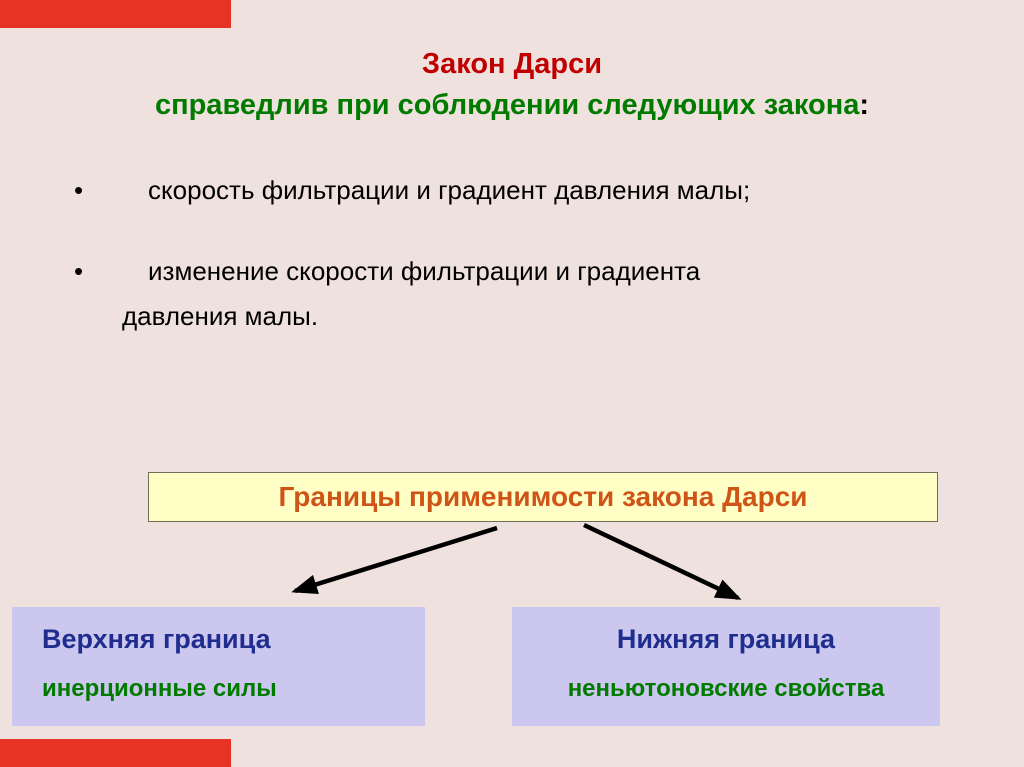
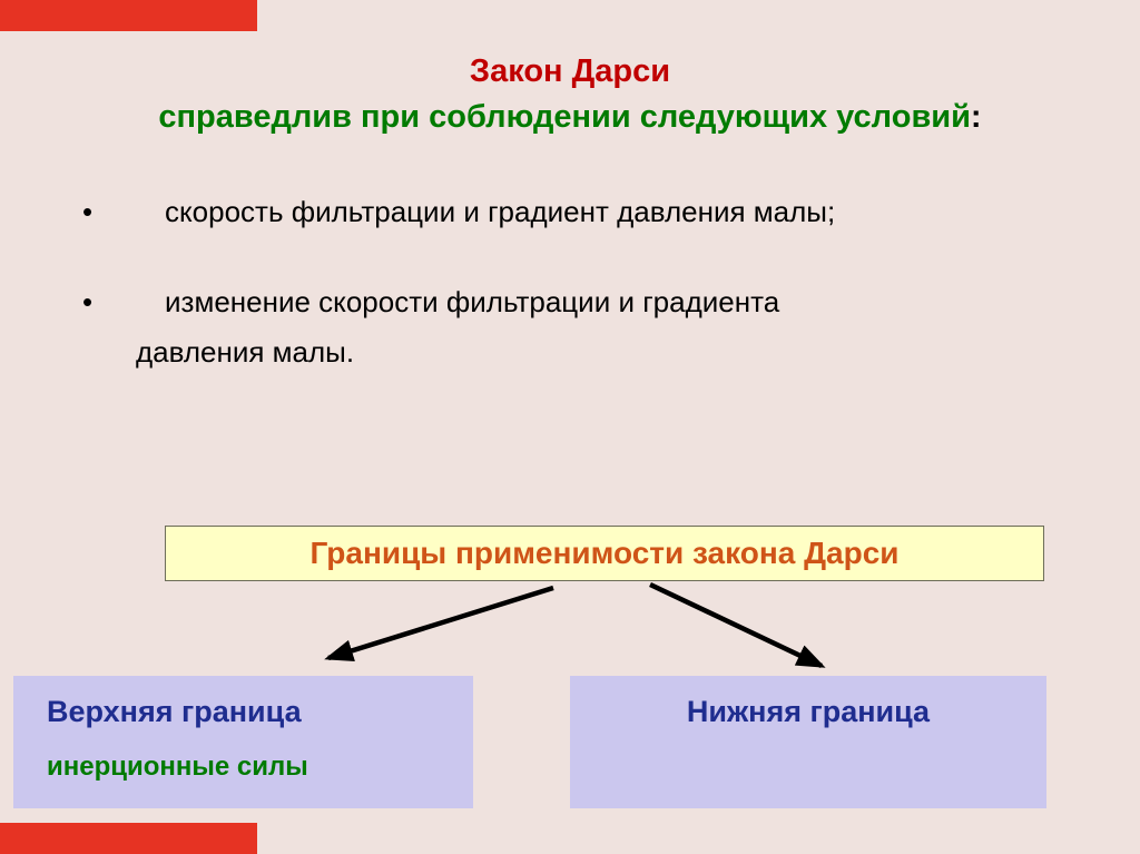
  Закон Дарси
- справедлив при соблюдении следующих закона:
+ справедлив при соблюдении следующих условий:
  •
  скорость фильтрации и градиент давления малы;
  •
  изменение скорости фильтрации и градиента давления малы.
  Границы применимости закона Дарси
  Верхняя граница
  инерционные силы
  Нижняя граница
- неньютоновские свойства
